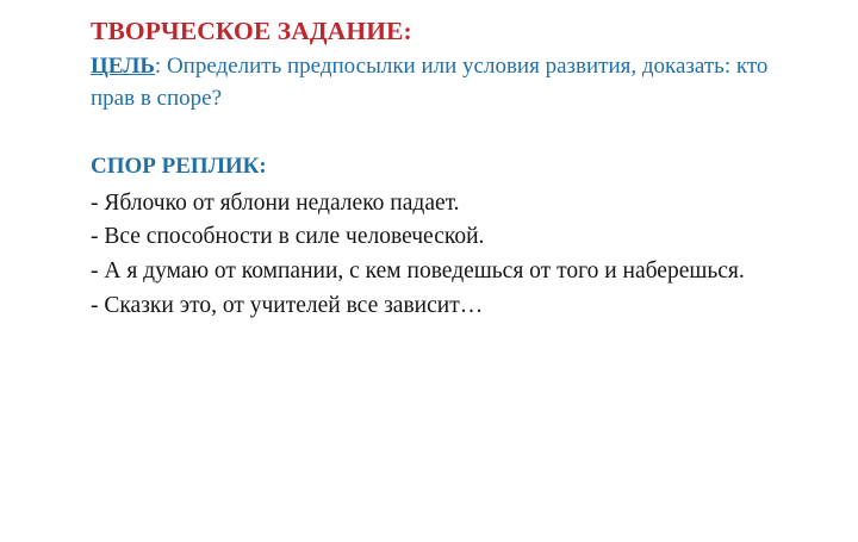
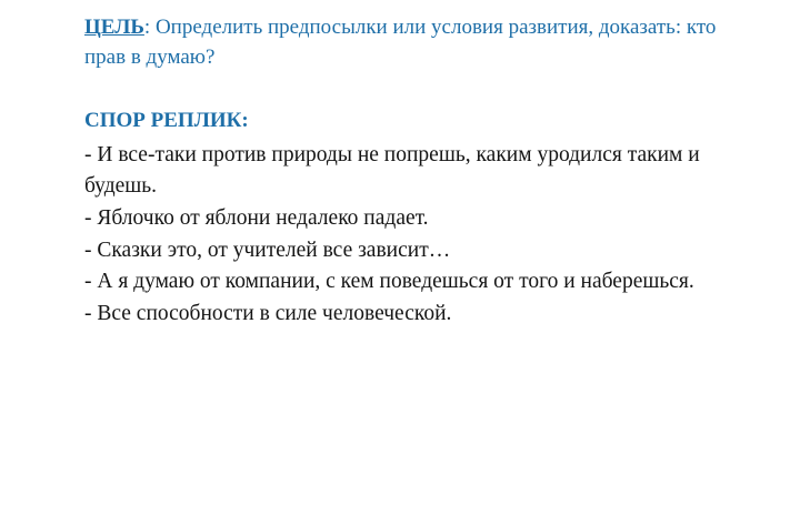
- ТВОРЧЕСКОЕ ЗАДАНИЕ:
- ЦЕЛЬ: Определить предпосылки или условия развития, доказать: кто прав в споре?
+ ЦЕЛЬ: Определить предпосылки или условия развития, доказать: кто прав в думаю?
  СПОР РЕПЛИК:
+ - И все-таки против природы не попрешь, каким уродился таким и будешь.
  - Яблочко от яблони недалеко падает.
- - Все способности в силе человеческой.
+ - Сказки это, от учителей все зависит…
  - А я думаю от компании, с кем поведешься от того и наберешься.
- - Сказки это, от учителей все зависит…
+ - Все способности в силе человеческой.
